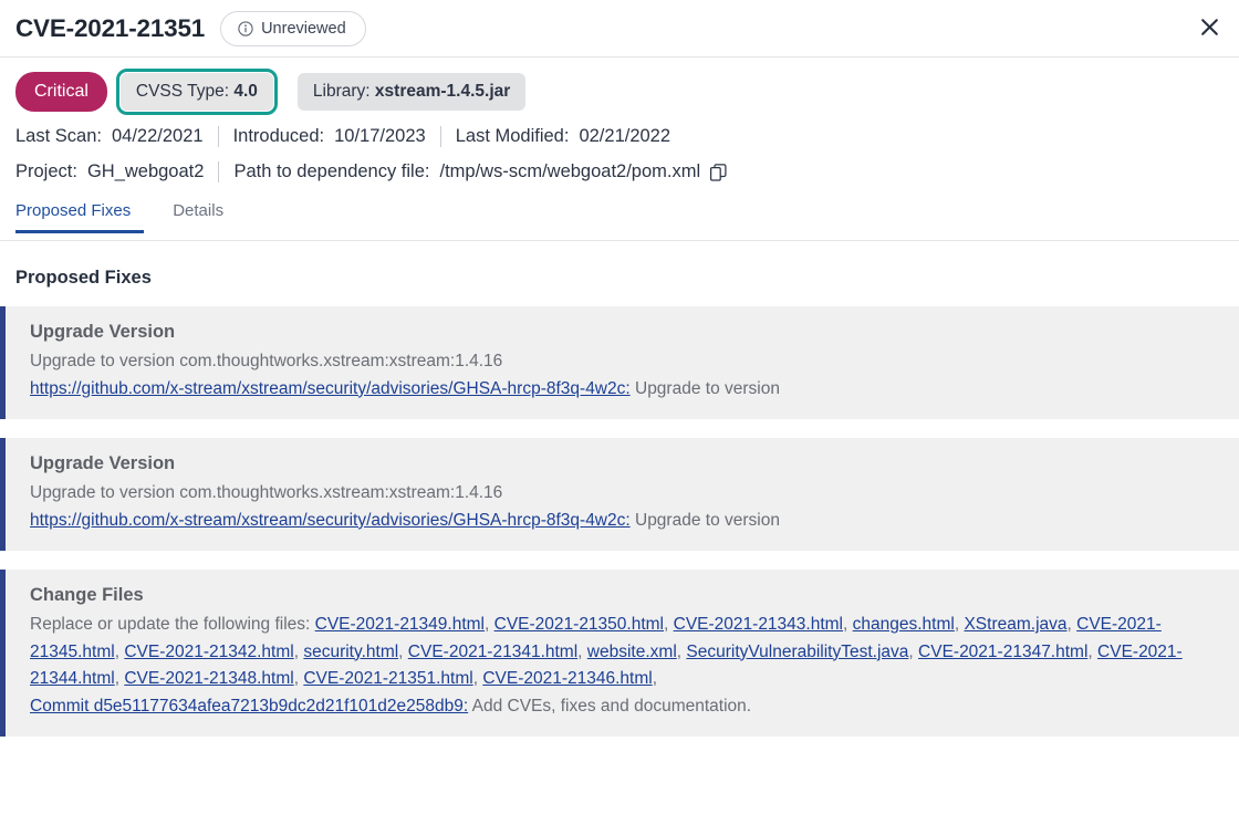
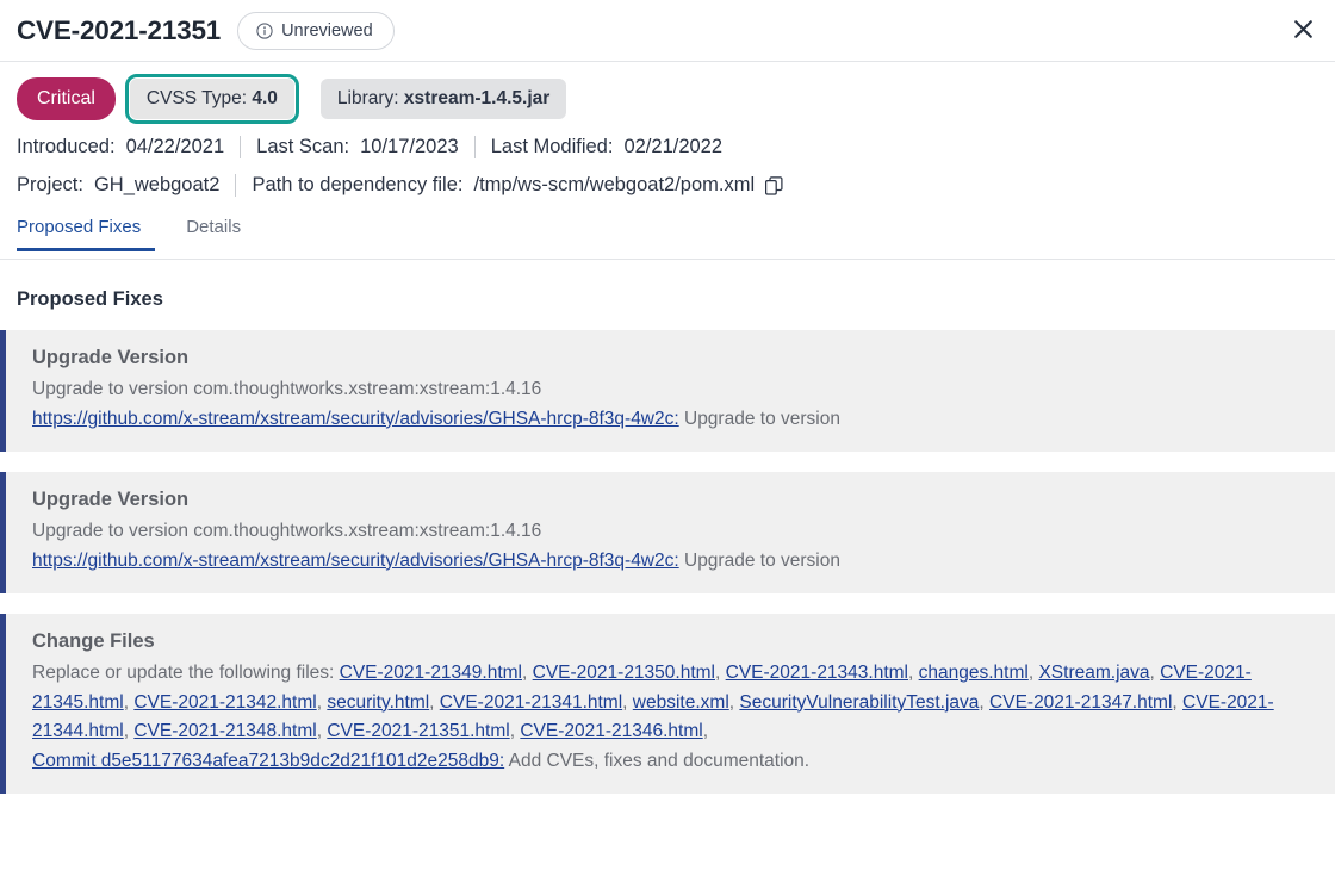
  CVE-2021-21351
  Unreviewed
  Critical
  CVSS Type:
  4.0
  Library:
  xstream-1.4.5.jar
- Last Scan:
+ Introduced:
  04/22/2021
- Introduced:
+ Last Scan:
  10/17/2023
  Last Modified:
  02/21/2022
  Project:
  GH_webgoat2
  Path to dependency file:
  /tmp/ws-scm/webgoat2/pom.xml
  Proposed Fixes
  Details
  Proposed Fixes
  Upgrade Version
  Upgrade to version com.thoughtworks.xstream:xstream:1.4.16
  https://github.com/x-stream/xstream/security/advisories/GHSA-hrcp-8f3q-4w2c: Upgrade to version
  Upgrade Version
  Upgrade to version com.thoughtworks.xstream:xstream:1.4.16
  https://github.com/x-stream/xstream/security/advisories/GHSA-hrcp-8f3q-4w2c: Upgrade to version
  Change Files
  Replace or update the following files: CVE-2021-21349.html, CVE-2021-21350.html, CVE-2021-21343.html, changes.html, XStream.java, CVE-2021-21345.html, CVE-2021-21342.html, security.html, CVE-2021-21341.html, website.xml, SecurityVulnerabilityTest.java, CVE-2021-21347.html, CVE-2021-21344.html, CVE-2021-21348.html, CVE-2021-21351.html, CVE-2021-21346.html,
  Commit d5e51177634afea7213b9dc2d21f101d2e258db9: Add CVEs, fixes and documentation.
